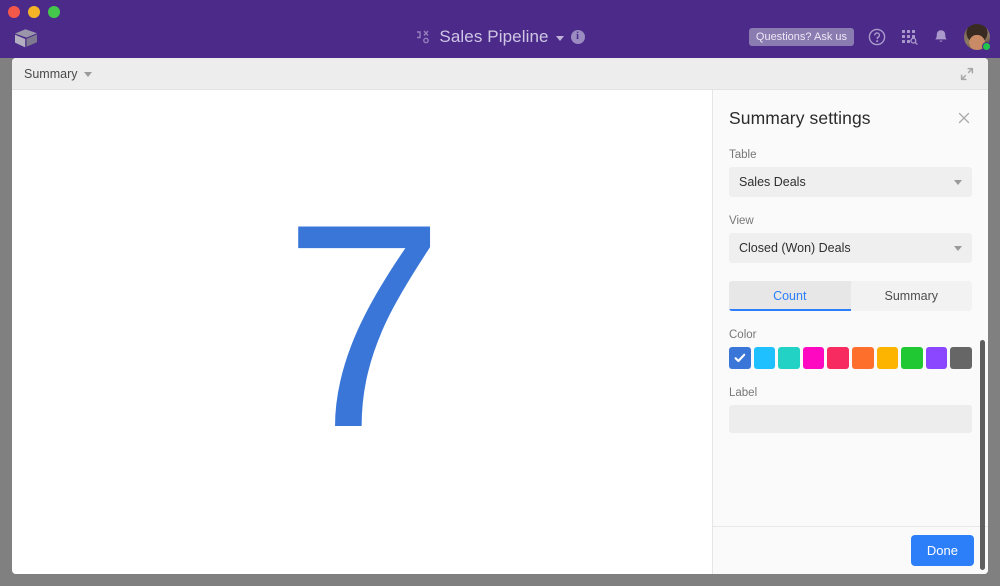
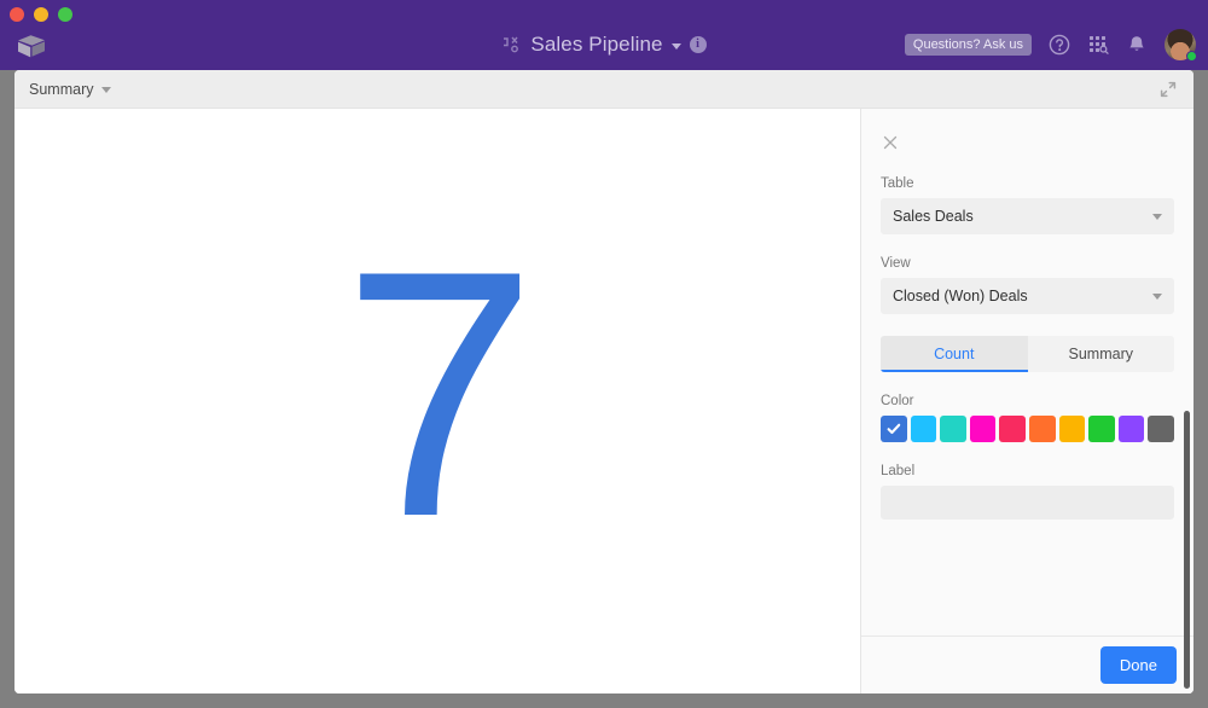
  Sales Pipeline
  i
  Questions? Ask us
  Summary
  7
- Summary settings
  Table
  Sales Deals
  View
  Closed (Won) Deals
  Count
  Summary
  Color
  Label
  Done
